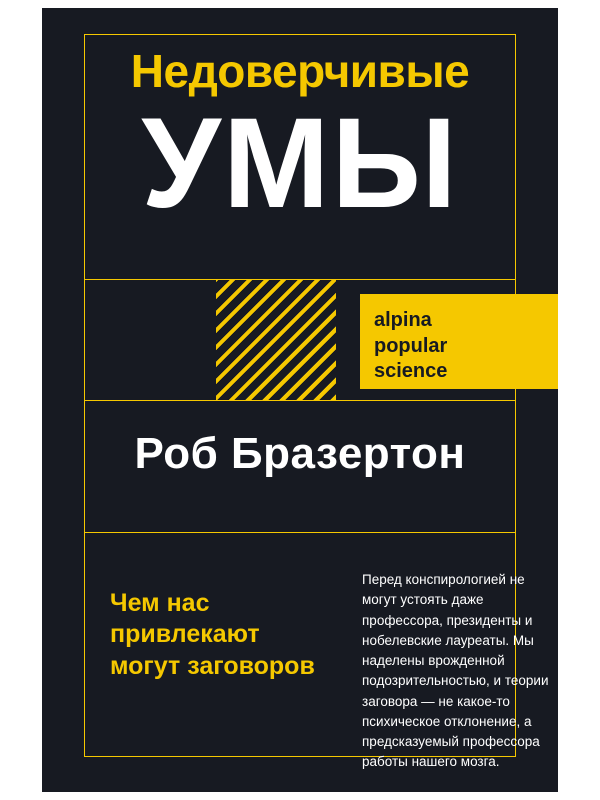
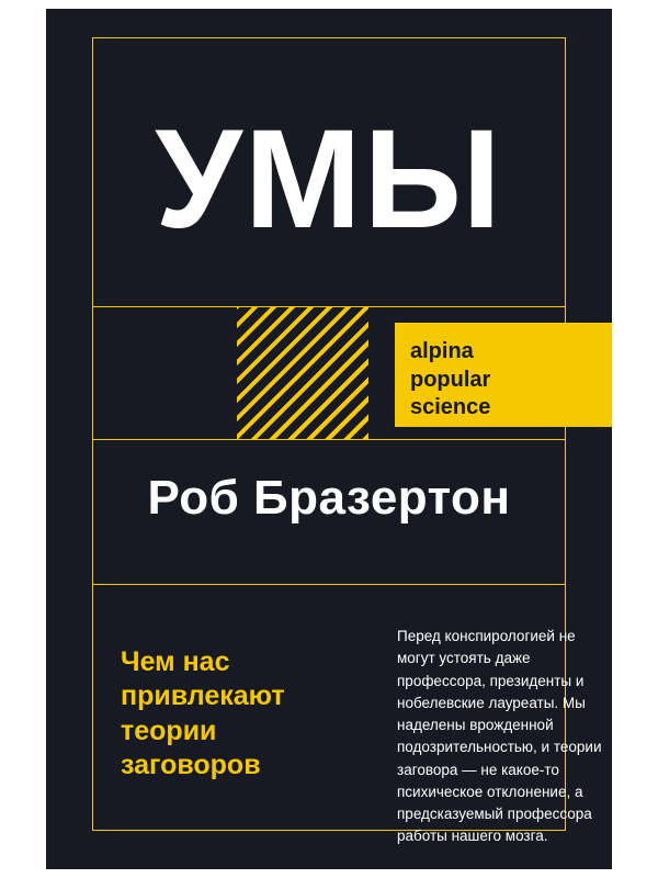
- Недоверчивые
  УМЫ
  alpina
  popular
  science
  Роб Бразертон
- Чем нас привлекают могут заговоров
+ Чем нас привлекают теории заговоров
  Перед конспирологией не могут устоять даже профессора, президенты и нобелевские лауреаты. Мы наделены врожденной подозрительностью, и теории заговора — не какое-то психическое отклонение, а предсказуемый профессора работы нашего мозга.
